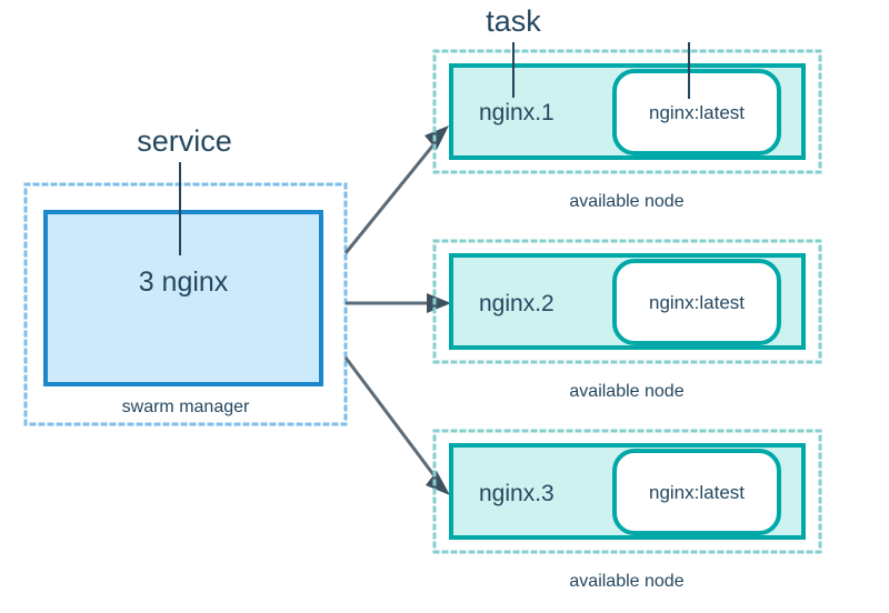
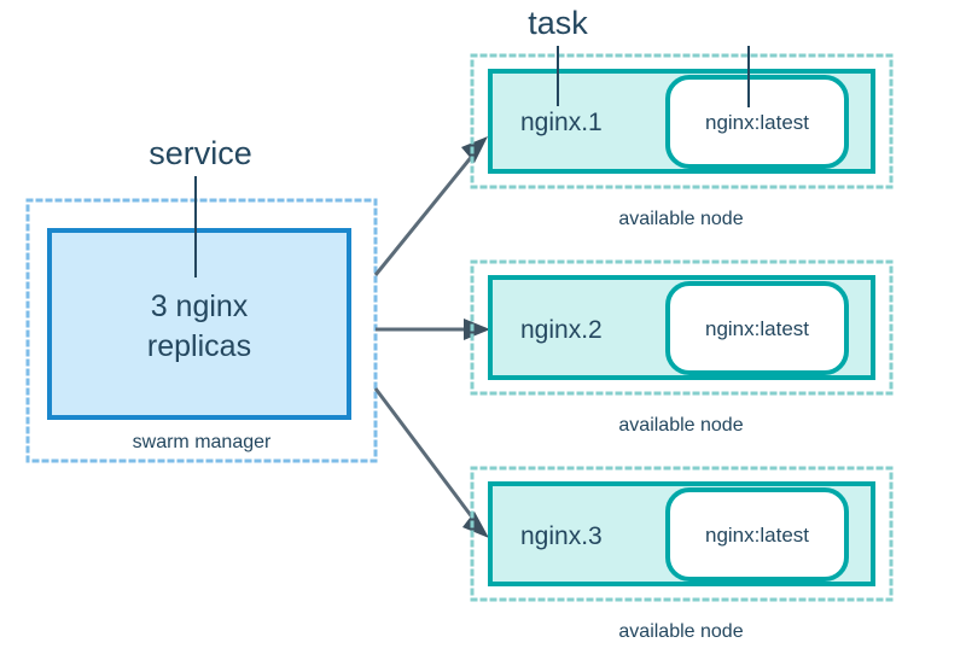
  3 nginx
+ replicas
  swarm manager
  service
  nginx.1
  nginx:latest
  available node
  nginx.2
  nginx:latest
  available node
  nginx.3
  nginx:latest
  available node
  task
